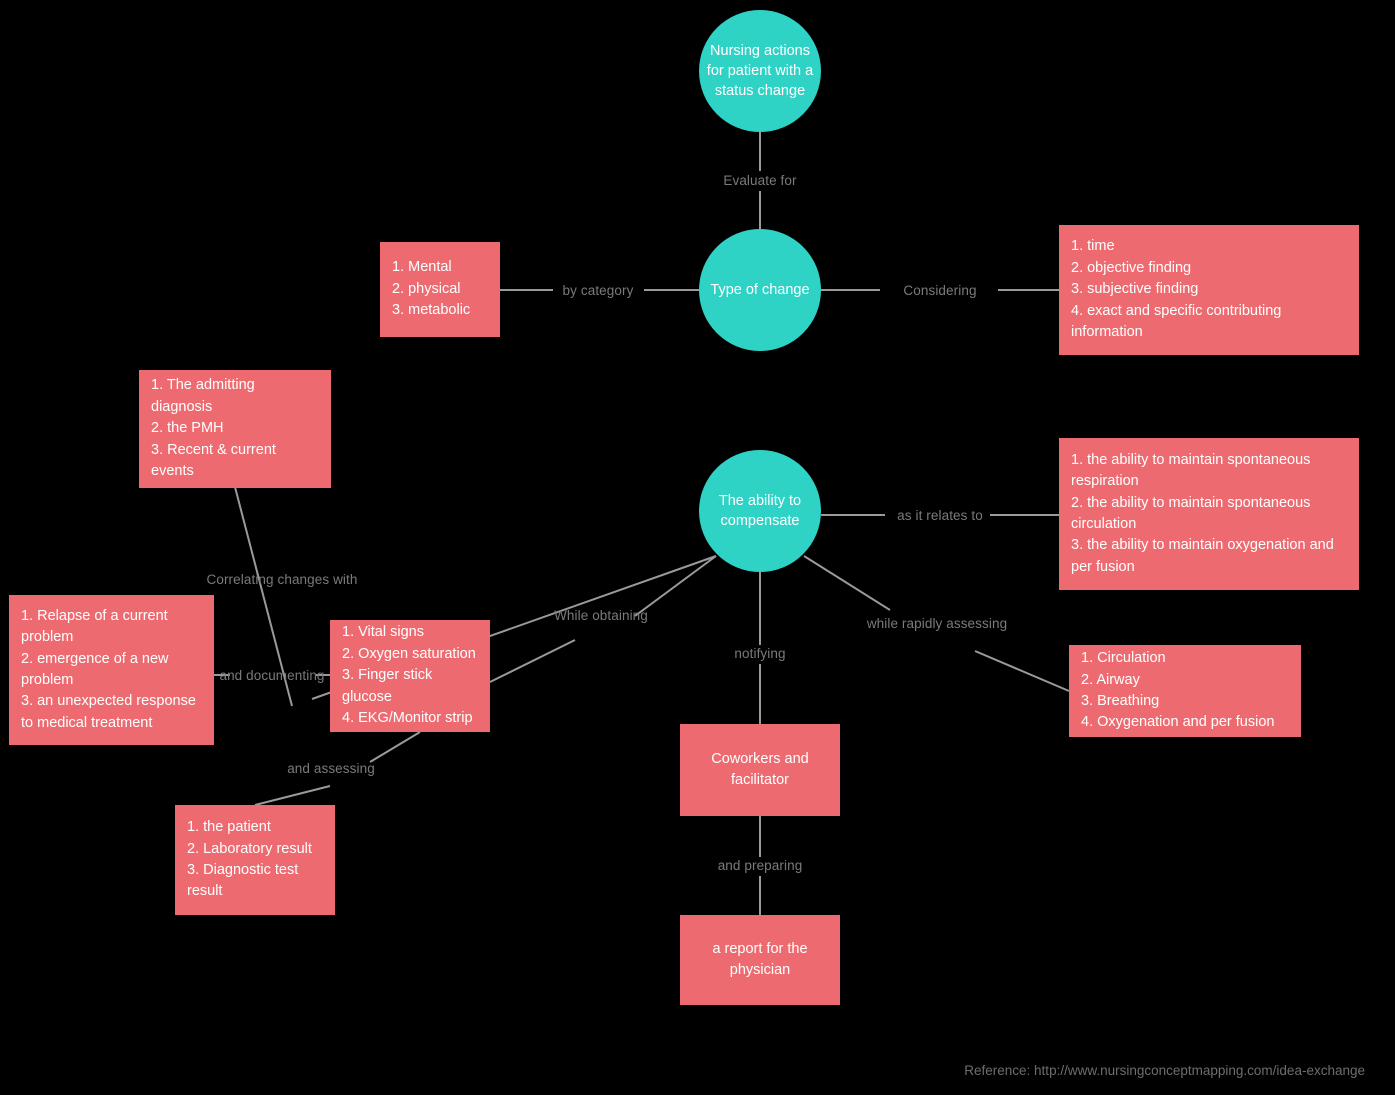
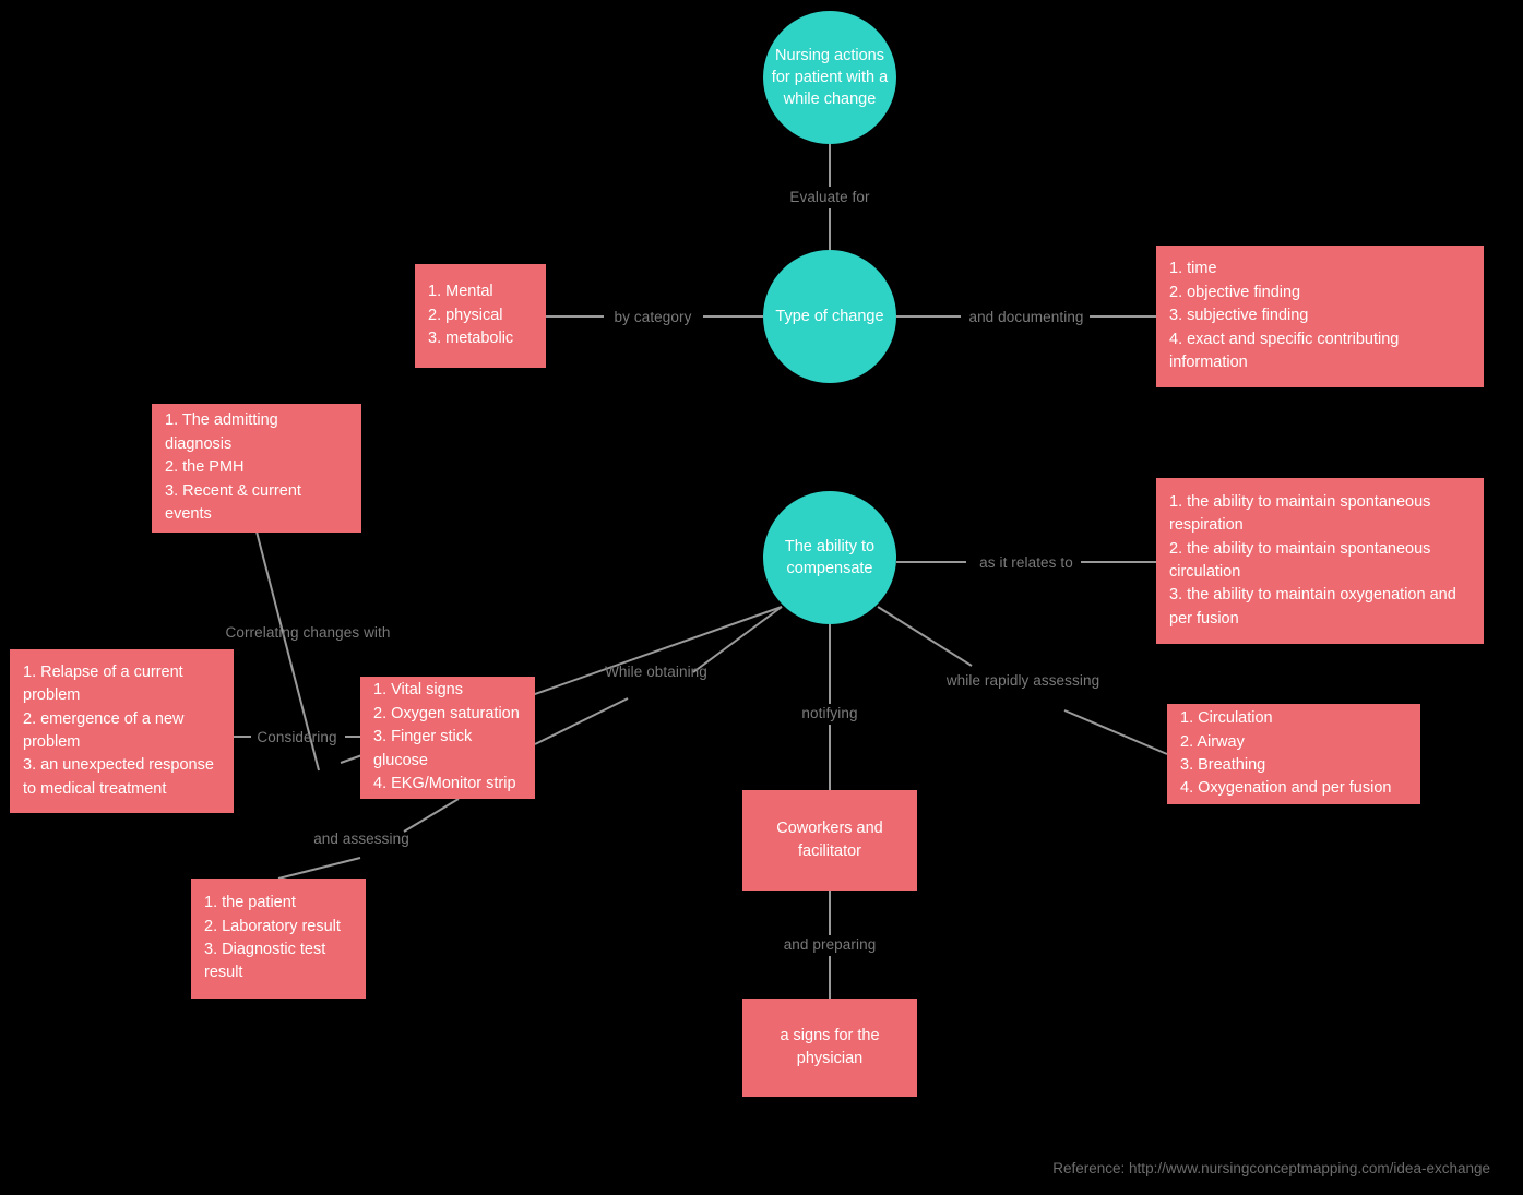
- Nursing actions for patient with a status change
+ Nursing actions for patient with a while change
  Type of change
  The ability to compensate
  1. Mental
  2. physical
  3. metabolic
  1. time
  2. objective finding
  3. subjective finding
  4. exact and specific contributing information
  1. The admitting diagnosis
  2. the PMH
  3. Recent & current events
  1. the ability to maintain spontaneous respiration
  2. the ability to maintain spontaneous circulation
  3. the ability to maintain oxygenation and per fusion
  1. Relapse of a current problem
  2. emergence of a new problem
  3. an unexpected response to medical treatment
  1. Vital signs
  2. Oxygen saturation
  3. Finger stick glucose
  4. EKG/Monitor strip
  1. the patient
  2. Laboratory result
  3. Diagnostic test result
  1. Circulation
  2. Airway
  3. Breathing
  4. Oxygenation and per fusion
  Coworkers and facilitator
- a report for the physician
+ a signs for the physician
  Evaluate for
  by category
- Considering
+ and documenting
  as it relates to
  Correlating changes with
  While obtaining
  notifying
  while rapidly assessing
- and documenting
+ Considering
  and assessing
  and preparing
  Reference: http://www.nursingconceptmapping.com/idea-exchange
